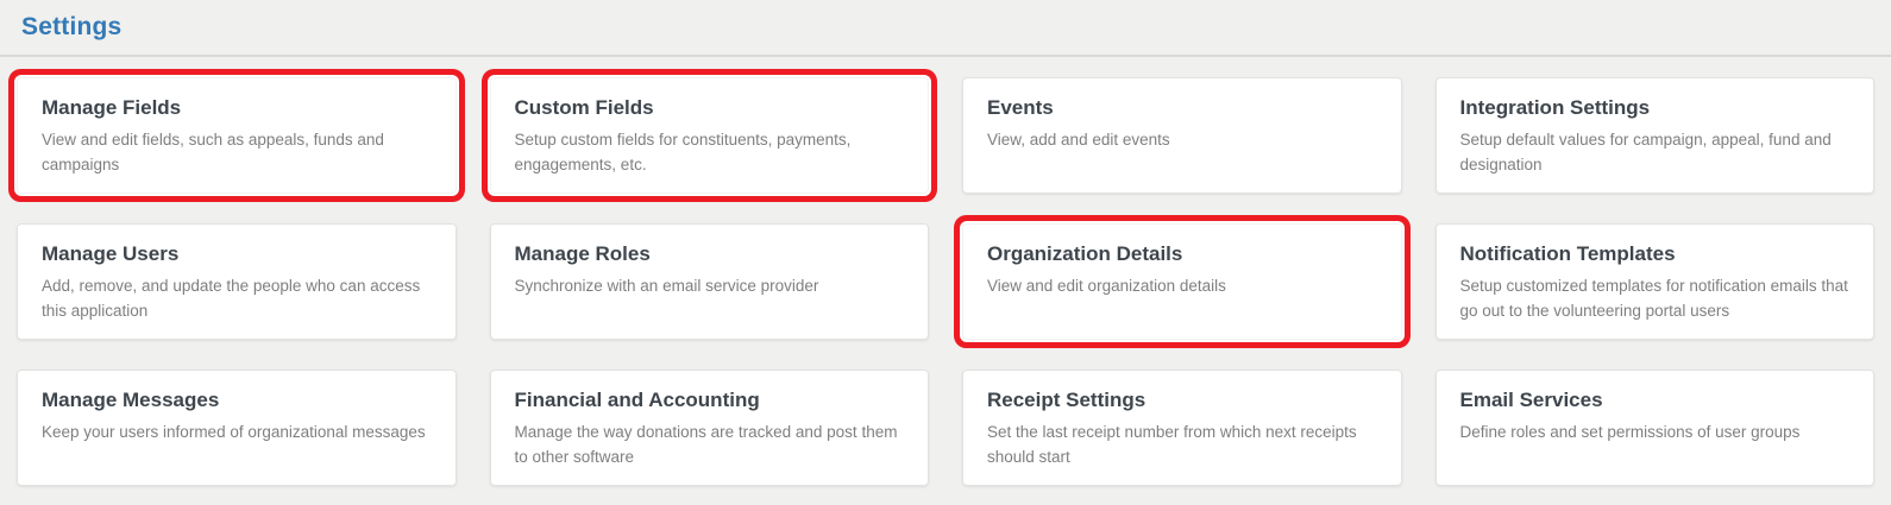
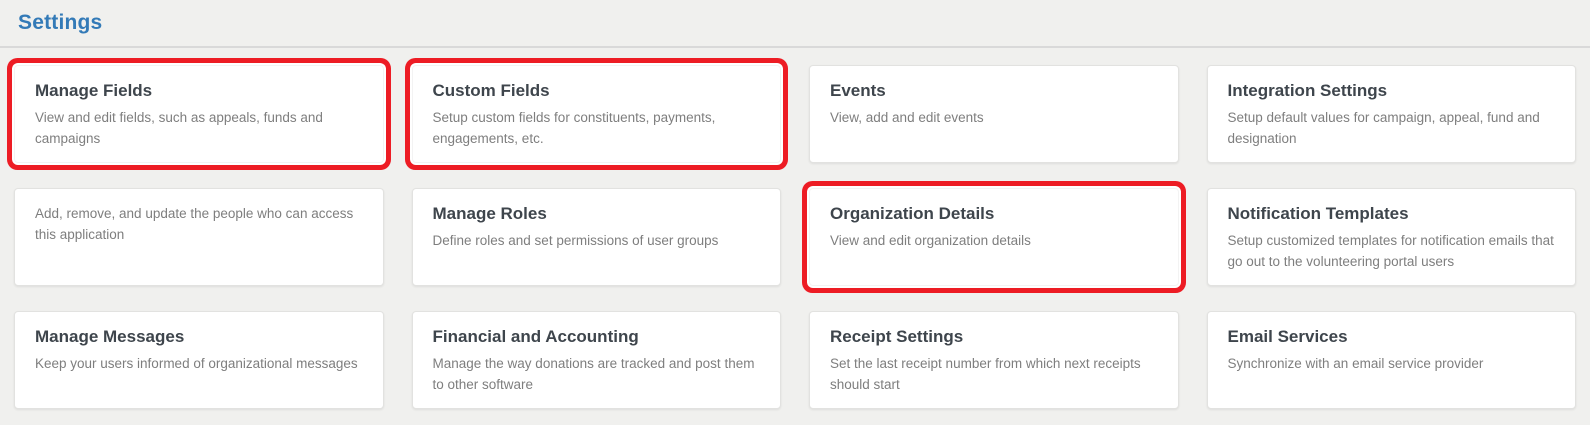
  Settings
  Manage Fields
  View and edit fields, such as appeals, funds and campaigns
  Custom Fields
  Setup custom fields for constituents, payments, engagements, etc.
  Events
  View, add and edit events
  Integration Settings
  Setup default values for campaign, appeal, fund and designation
- Manage Users
  Add, remove, and update the people who can access this application
  Manage Roles
- Synchronize with an email service provider
+ Define roles and set permissions of user groups
  Organization Details
  View and edit organization details
  Notification Templates
  Setup customized templates for notification emails that go out to the volunteering portal users
  Manage Messages
  Keep your users informed of organizational messages
  Financial and Accounting
  Manage the way donations are tracked and post them to other software
  Receipt Settings
  Set the last receipt number from which next receipts should start
  Email Services
- Define roles and set permissions of user groups
+ Synchronize with an email service provider
